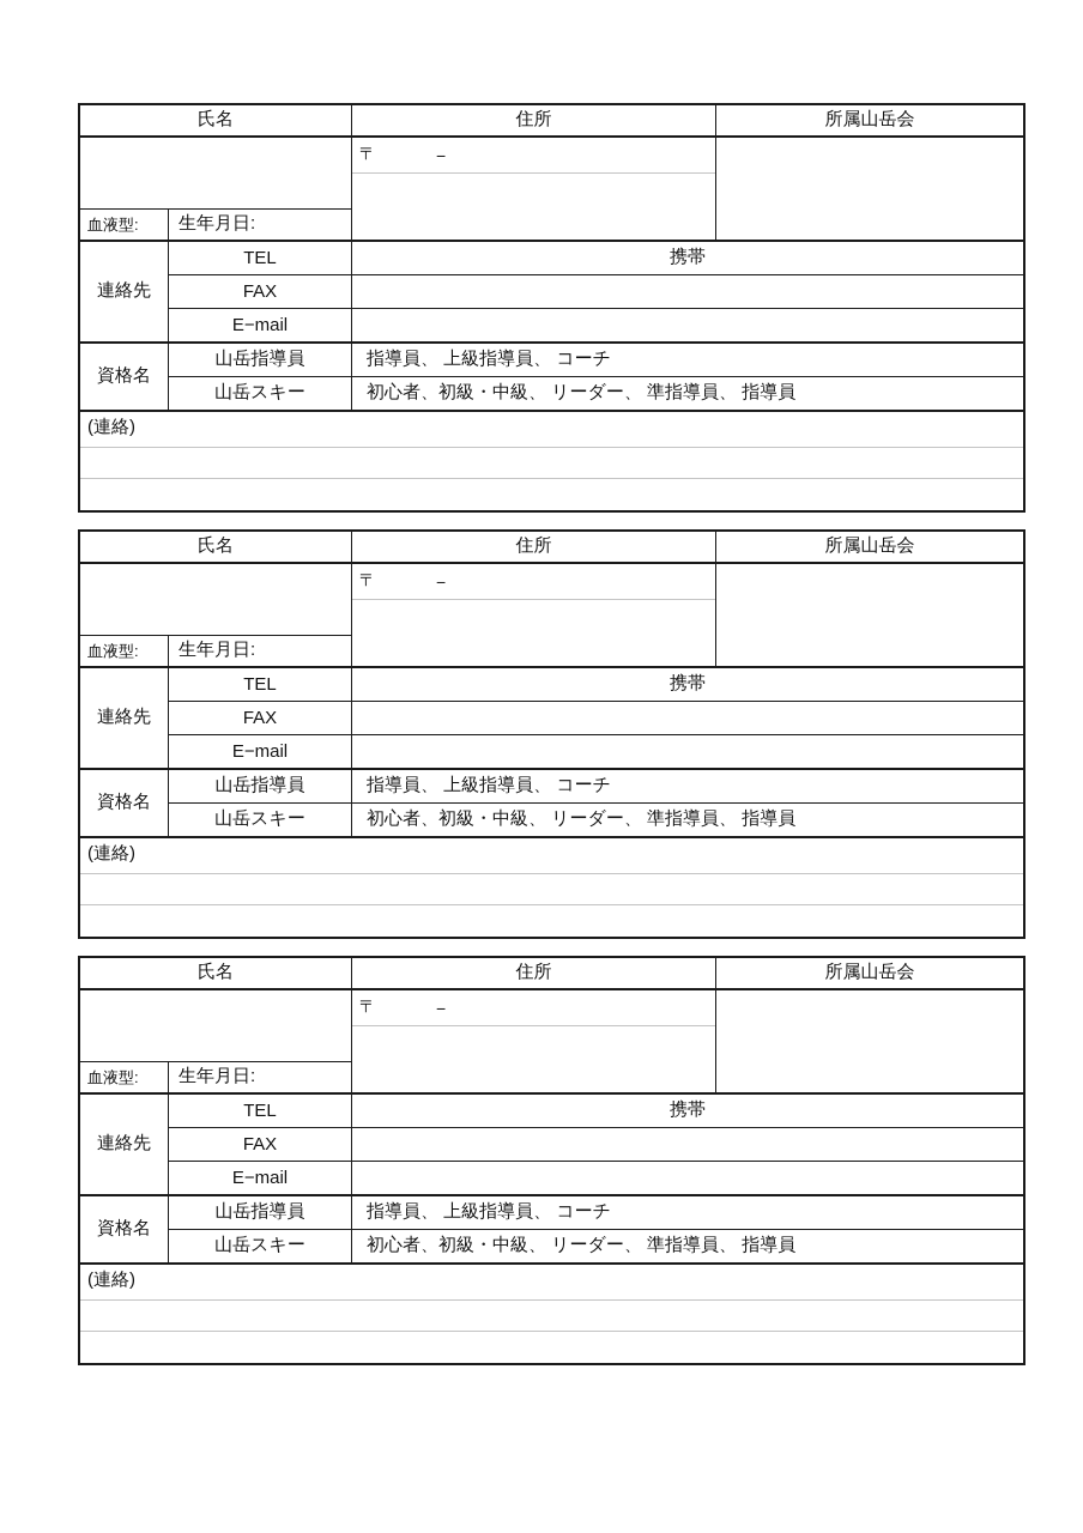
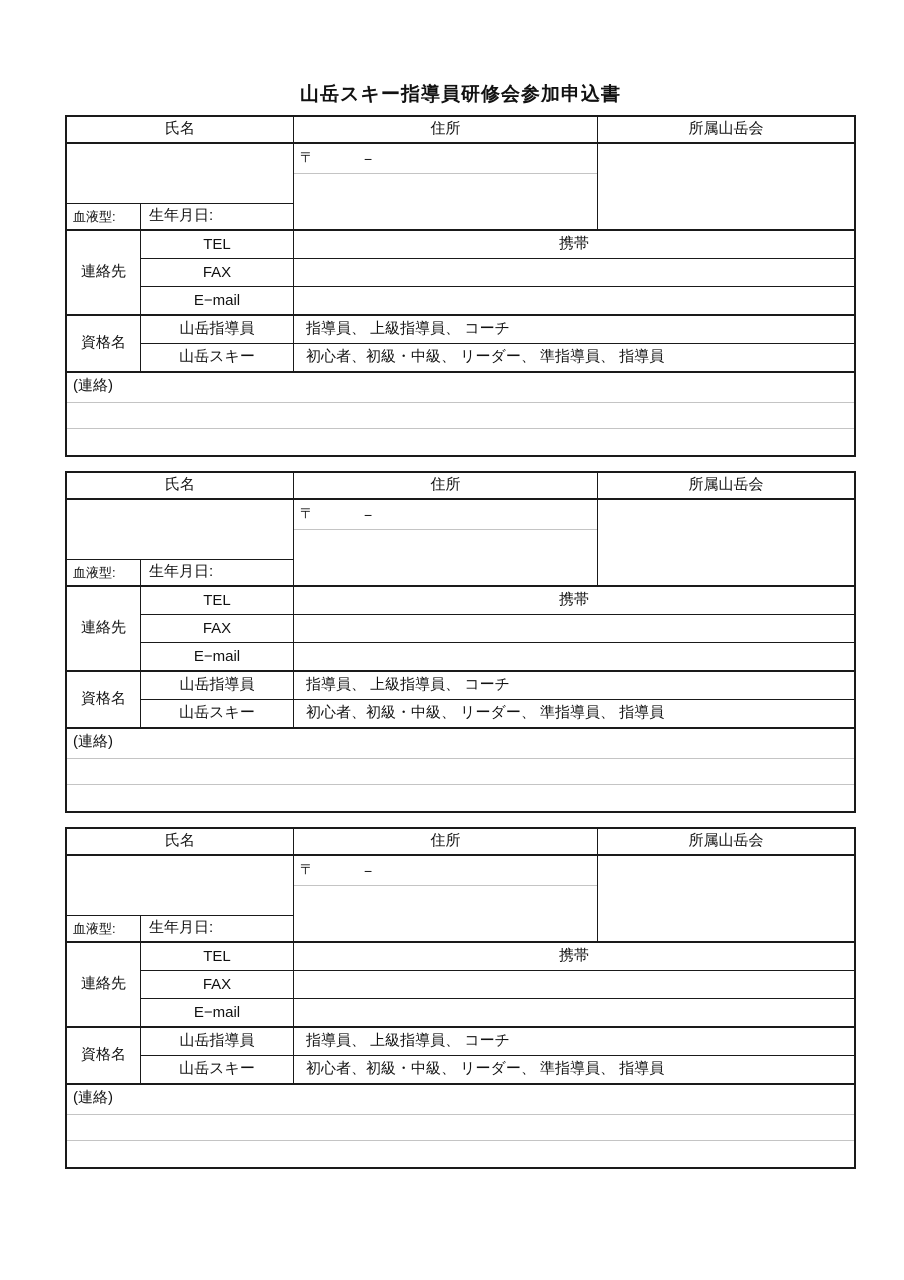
+ 山岳スキー指導員研修会参加申込書
  氏名
  住所
  所属山岳会
  〒
  −
  血液型:
  生年月日:
  連絡先
  TEL
  携帯
  FAX
  E−mail
  資格名
  山岳指導員
  指導員、 上級指導員、 コーチ
  山岳スキー
  初心者、初級・中級、 リーダー、 準指導員、 指導員
  (連絡)
  氏名
  住所
  所属山岳会
  〒
  −
  血液型:
  生年月日:
  連絡先
  TEL
  携帯
  FAX
  E−mail
  資格名
  山岳指導員
  指導員、 上級指導員、 コーチ
  山岳スキー
  初心者、初級・中級、 リーダー、 準指導員、 指導員
  (連絡)
  氏名
  住所
  所属山岳会
  〒
  −
  血液型:
  生年月日:
  連絡先
  TEL
  携帯
  FAX
  E−mail
  資格名
  山岳指導員
  指導員、 上級指導員、 コーチ
  山岳スキー
  初心者、初級・中級、 リーダー、 準指導員、 指導員
  (連絡)
